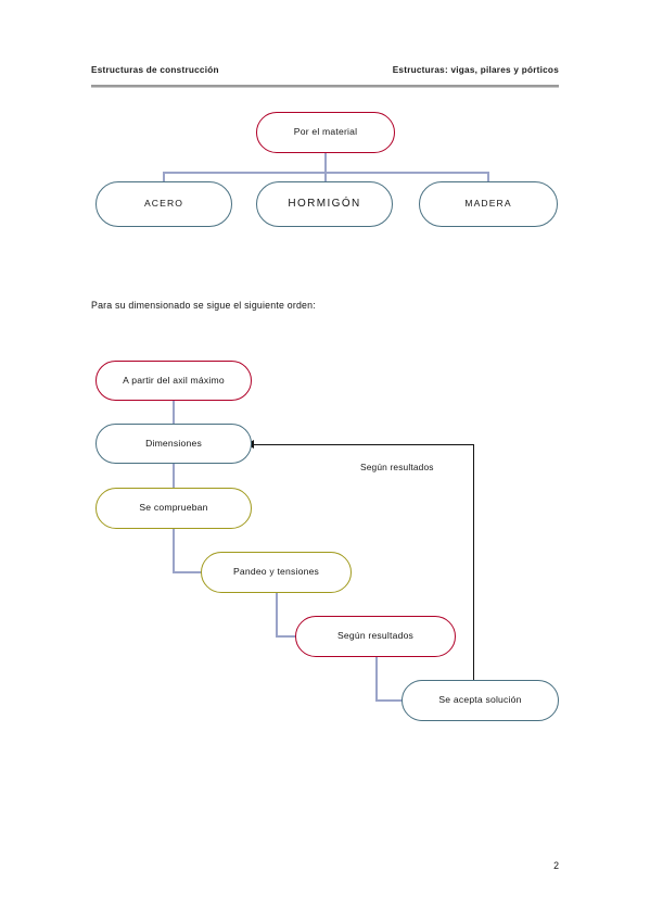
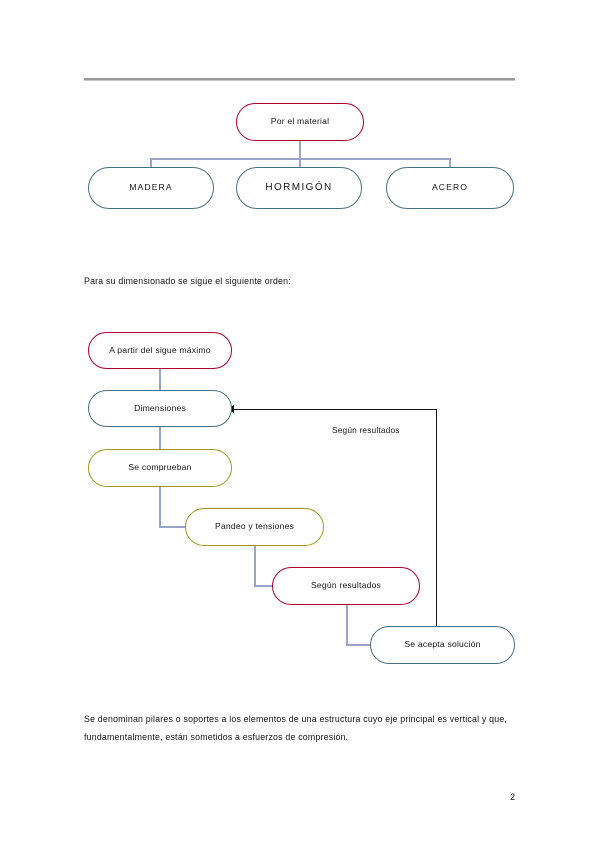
- Estructuras de construcción
- Estructuras: vigas, pilares y pórticos
  Por el material
- ACERO
+ MADERA
  HORMIGÓN
- MADERA
+ ACERO
  Para su dimensionado se sigue el siguiente orden:
- A partir del axil máximo
+ A partir del sigue máximo
  Dimensiones
  Se comprueban
  Pandeo y tensiones
  Según resultados
  Se acepta solución
  Según resultados
+ Se denominan pilares o soportes a los elementos de una estructura cuyo eje principal es vertical y que, fundamentalmente, están sometidos a esfuerzos de compresión.
  2
